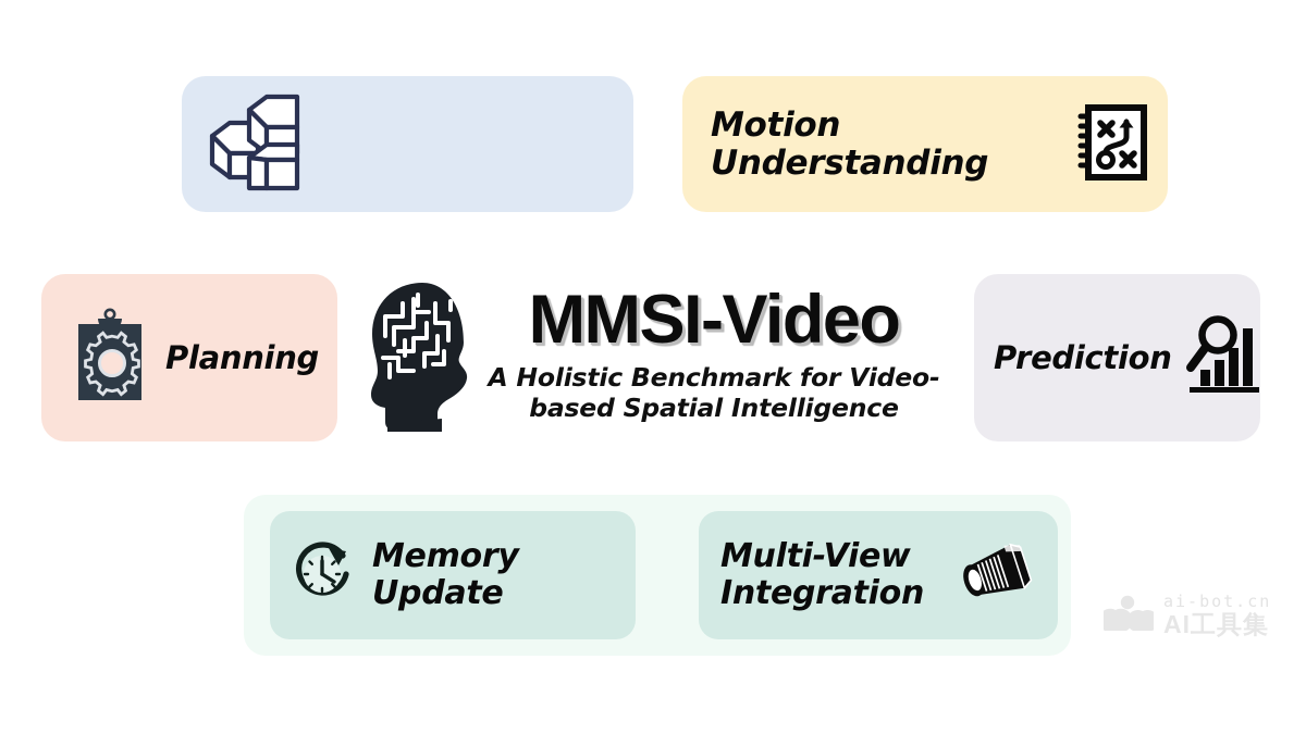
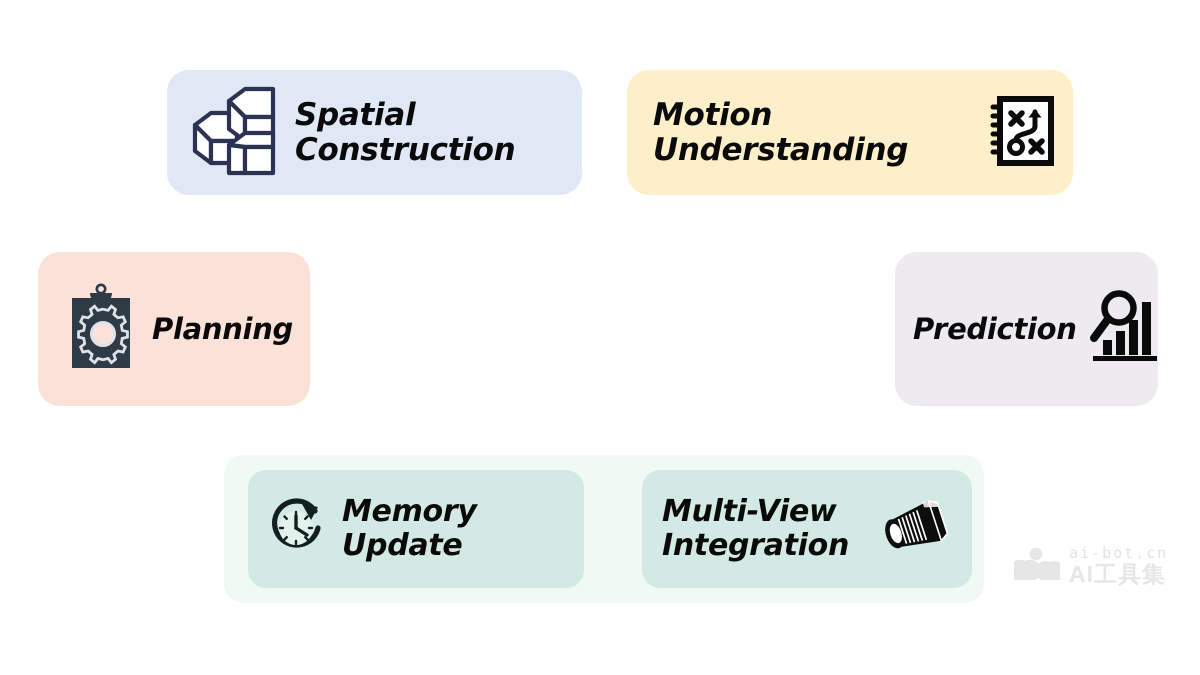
+ Spatial Construction
  Motion Understanding
  Planning
- MMSI-Video
- A Holistic Benchmark for Video-based Spatial Intelligence
  Prediction
  Memory Update
  Multi-View
  Integration
  ai-bot.cn
  AI工具集
